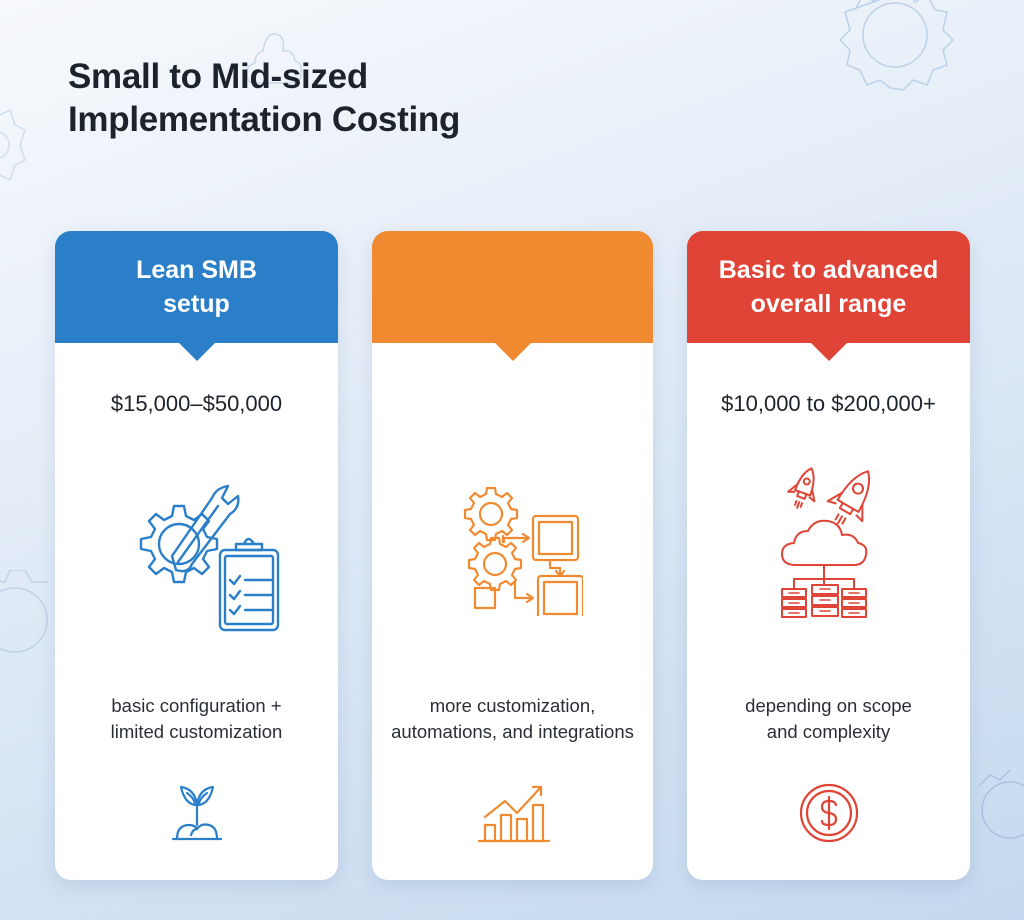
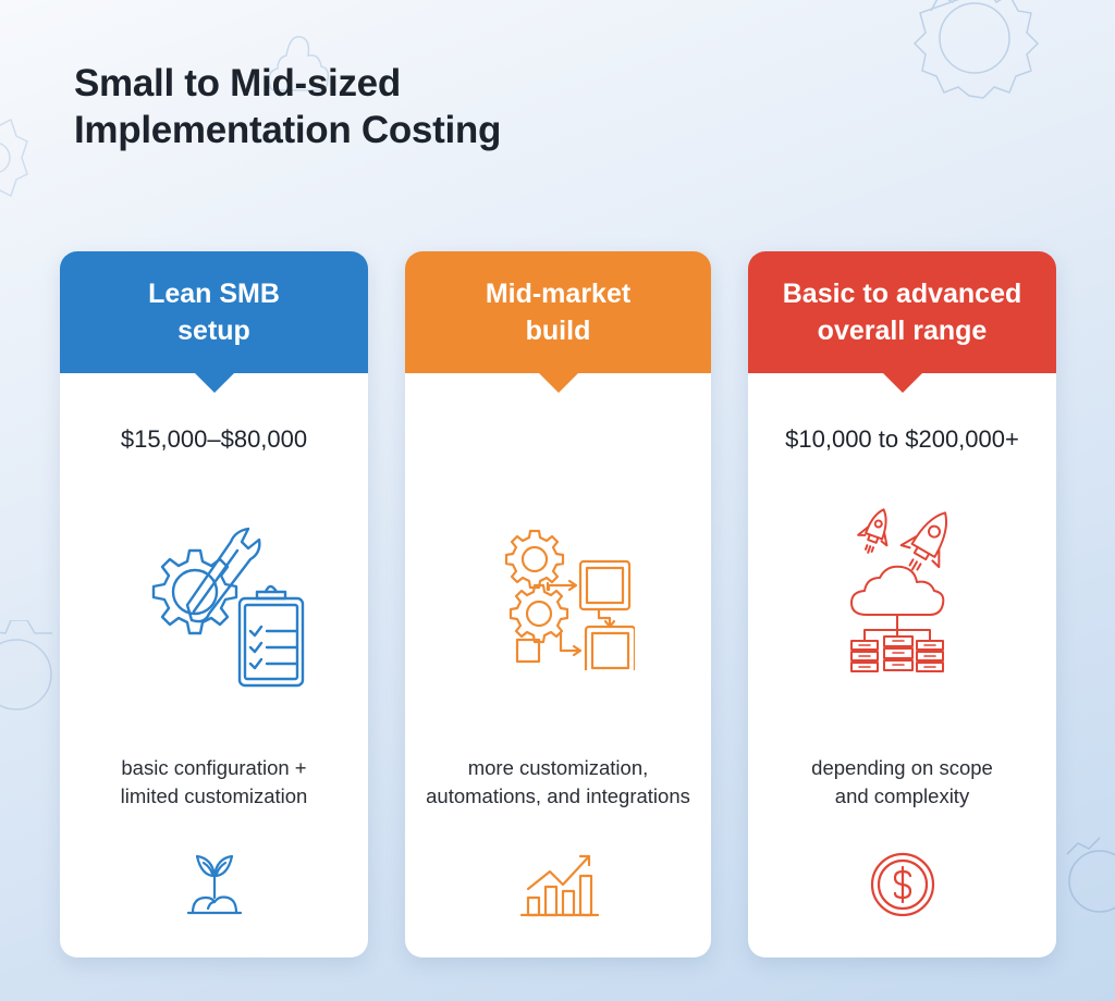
  Small to Mid-sized
  Implementation Costing
  Lean SMB
  setup
- $15,000–$50,000
+ $15,000–$80,000
  basic configuration +
  limited customization
+ Mid-market
+ build
  more customization,
  automations, and integrations
  Basic to advanced
  overall range
  $10,000 to $200,000+
  depending on scope
  and complexity
